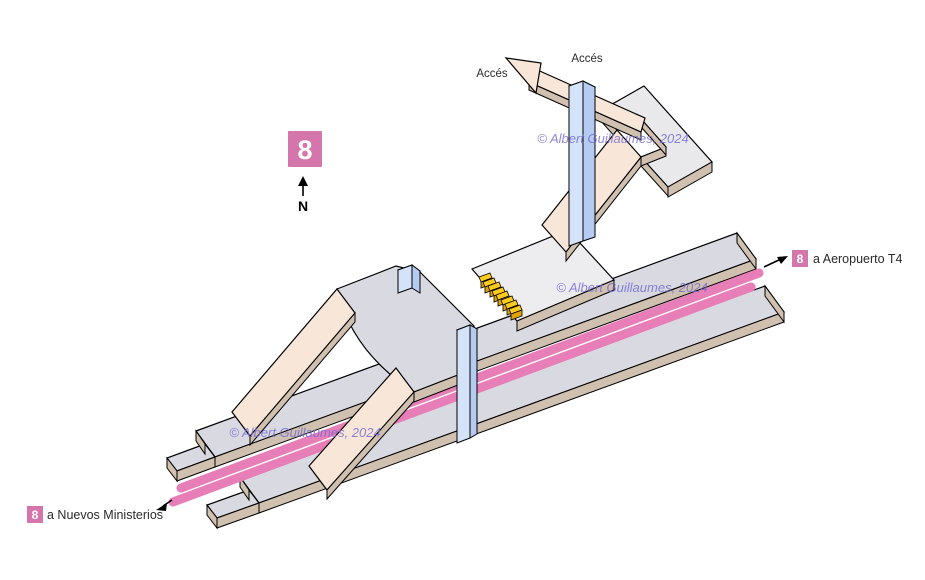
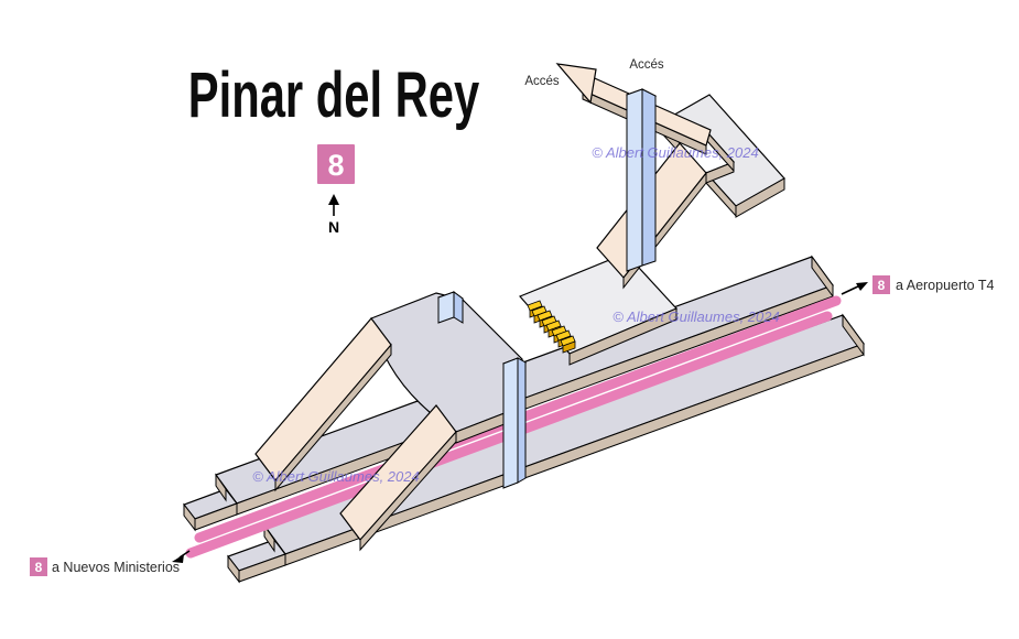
+ Pinar del Rey
  8
  N
  Accés
  Accés
  8
  a Aeropuerto T4
  8
  a Nuevos Ministerios
  © Albert Guillaumes, 2024
  © Albert Guillaumes, 2024
  © Albert Guillaumes, 2024
